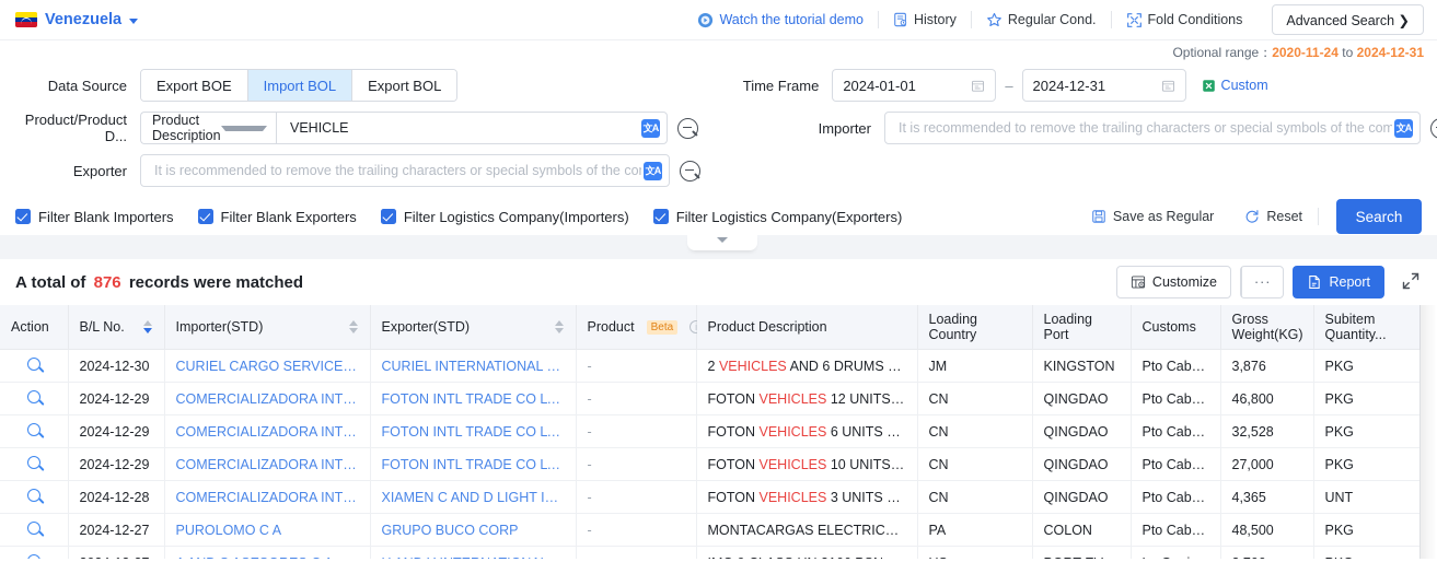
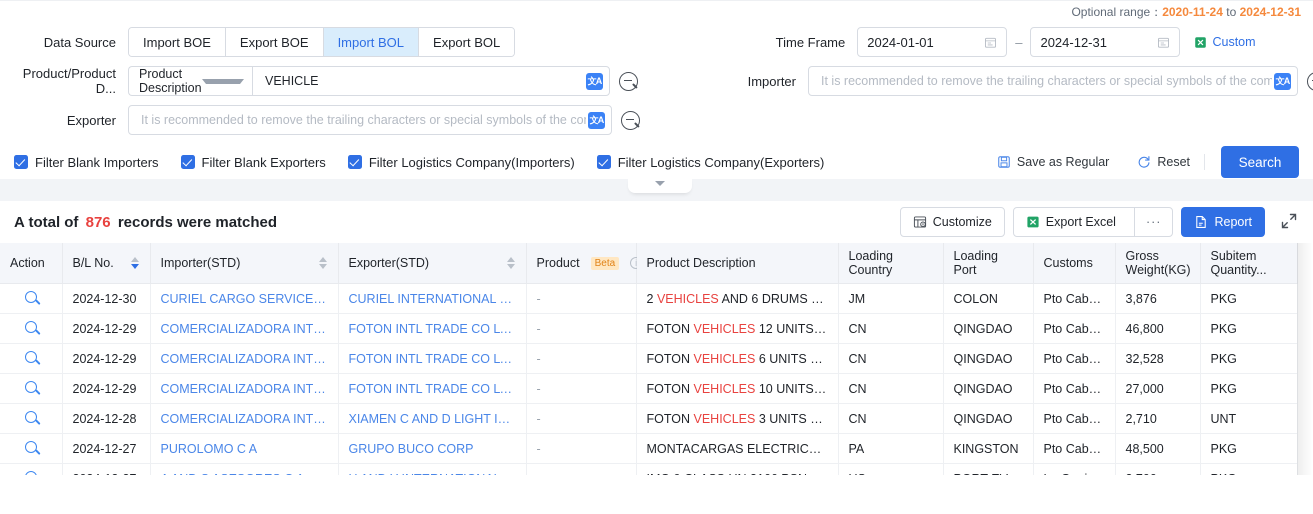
- Venezuela
- Watch the tutorial demo
- History
- Regular Cond.
- Fold Conditions
- Advanced Search ❯
  Optional range：2020-11-24 to 2024-12-31
  Data Source
+ Import BOE
  Export BOE
  Import BOL
  Export BOL
  Time Frame
  2024-01-01
  –
  2024-12-31
  Custom
  Product/Product D...
  Product Description
  VEHICLE
  文A
  Importer
  It is recommended to remove the trailing characters or special symbols of the com
  文A
  Exporter
  It is recommended to remove the trailing characters or special symbols of the co
  文A
  Filter Blank Importers
  Filter Blank Exporters
  Filter Logistics Company(Importers)
  Filter Logistics Company(Exporters)
  Save as Regular
  Reset
  Search
  A total of 876 records were matched
  Customize
+ Export Excel
  ···
  Report
  Action	B/L No.	Importer(STD)	Exporter(STD)	Product Beta	Product Description	Loading Country	Loading Port	Customs	Gross Weight(KG)	Subitem Quantity...
- 	2024-12-30	CURIEL CARGO SERVICE DE	CURIEL INTERNATIONAL LOG	-	2 VEHICLES AND 6 DRUMS S/M	JM	KINGSTON	Pto Cabello	3,876	PKG
+ 	2024-12-30	CURIEL CARGO SERVICE DE	CURIEL INTERNATIONAL LOG	-	2 VEHICLES AND 6 DRUMS S/M	JM	COLON	Pto Cabello	3,876	PKG
  	2024-12-29	COMERCIALIZADORA INTER	FOTON INTL TRADE CO LTD	-	FOTON VEHICLES 12 UNITS BJ1	CN	QINGDAO	Pto Cabello	46,800	PKG
  	2024-12-29	COMERCIALIZADORA INTER	FOTON INTL TRADE CO LTD	-	FOTON VEHICLES 6 UNITS BJ12	CN	QINGDAO	Pto Cabello	32,528	PKG
  	2024-12-29	COMERCIALIZADORA INTER	FOTON INTL TRADE CO LTD	-	FOTON VEHICLES 10 UNITS BJ1	CN	QINGDAO	Pto Cabello	27,000	PKG
- 	2024-12-28	COMERCIALIZADORA INTER	XIAMEN C AND D LIGHT INDU	-	FOTON VEHICLES 3 UNITS BJ10	CN	QINGDAO	Pto Cabello	4,365	UNT
+ 	2024-12-28	COMERCIALIZADORA INTER	XIAMEN C AND D LIGHT INDU	-	FOTON VEHICLES 3 UNITS BJ10	CN	QINGDAO	Pto Cabello	2,710	UNT
- 	2024-12-27	PUROLOMO C A	GRUPO BUCO CORP	-	MONTACARGAS ELECTRICOS C	PA	COLON	Pto Cabello	48,500	PKG
+ 	2024-12-27	PUROLOMO C A	GRUPO BUCO CORP	-	MONTACARGAS ELECTRICOS C	PA	KINGSTON	Pto Cabello	48,500	PKG
